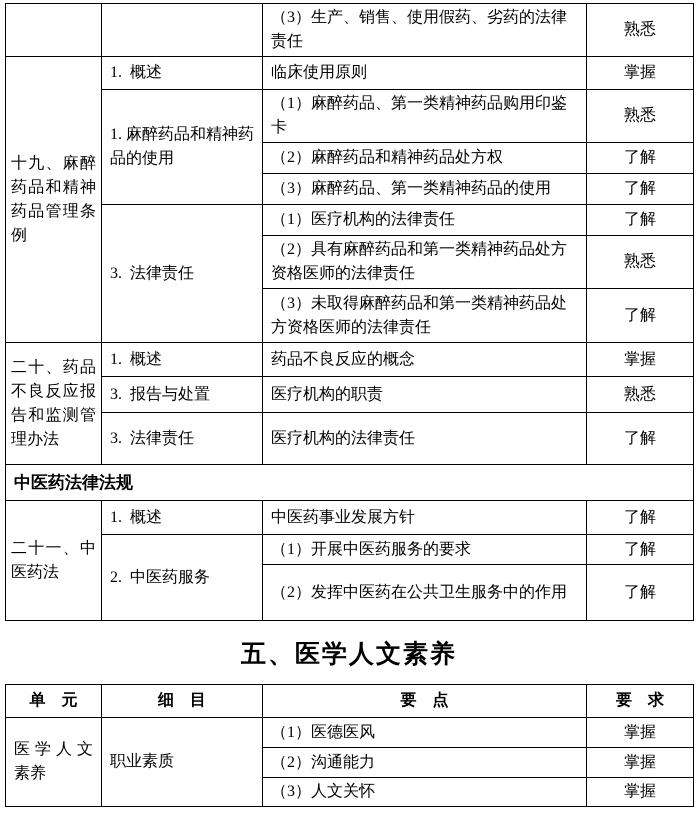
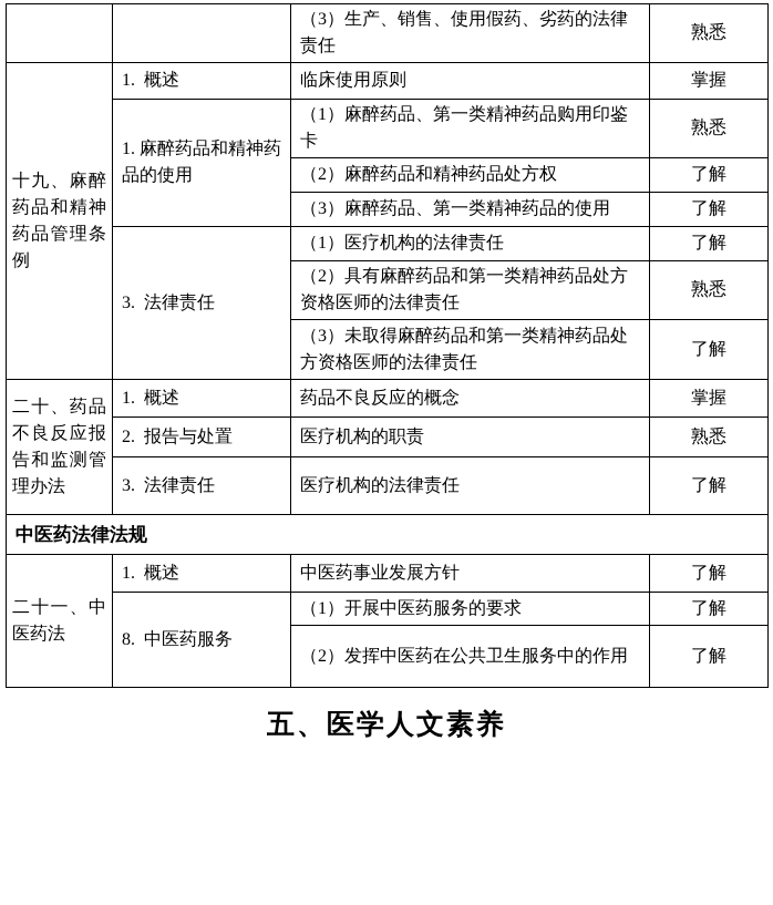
  		（3）生产、销售、使用假药、劣药的法律责任	熟悉
  十九、麻醉药品和精神药品管理条例	1. 概述	临床使用原则	掌握
  1. 麻醉药品和精神药品的使用	（1）麻醉药品、第一类精神药品购用印鉴卡	熟悉
  （2）麻醉药品和精神药品处方权	了解
  （3）麻醉药品、第一类精神药品的使用	了解
  3. 法律责任	（1）医疗机构的法律责任	了解
  （2）具有麻醉药品和第一类精神药品处方资格医师的法律责任	熟悉
  （3）未取得麻醉药品和第一类精神药品处方资格医师的法律责任	了解
  二十、药品不良反应报告和监测管理办法	1. 概述	药品不良反应的概念	掌握
- 3. 报告与处置	医疗机构的职责	熟悉
+ 2. 报告与处置	医疗机构的职责	熟悉
  3. 法律责任	医疗机构的法律责任	了解
  中医药法律法规
  二十一、中医药法	1. 概述	中医药事业发展方针	了解
- 2. 中医药服务	（1）开展中医药服务的要求	了解
+ 8. 中医药服务	（1）开展中医药服务的要求	了解
  （2）发挥中医药在公共卫生服务中的作用	了解
  五、医学人文素养
- 单 元	细 目	要 点	要 求
- 医学人文素养	职业素质	（1）医德医风	掌握
- （2）沟通能力	掌握
- （3）人文关怀	掌握
